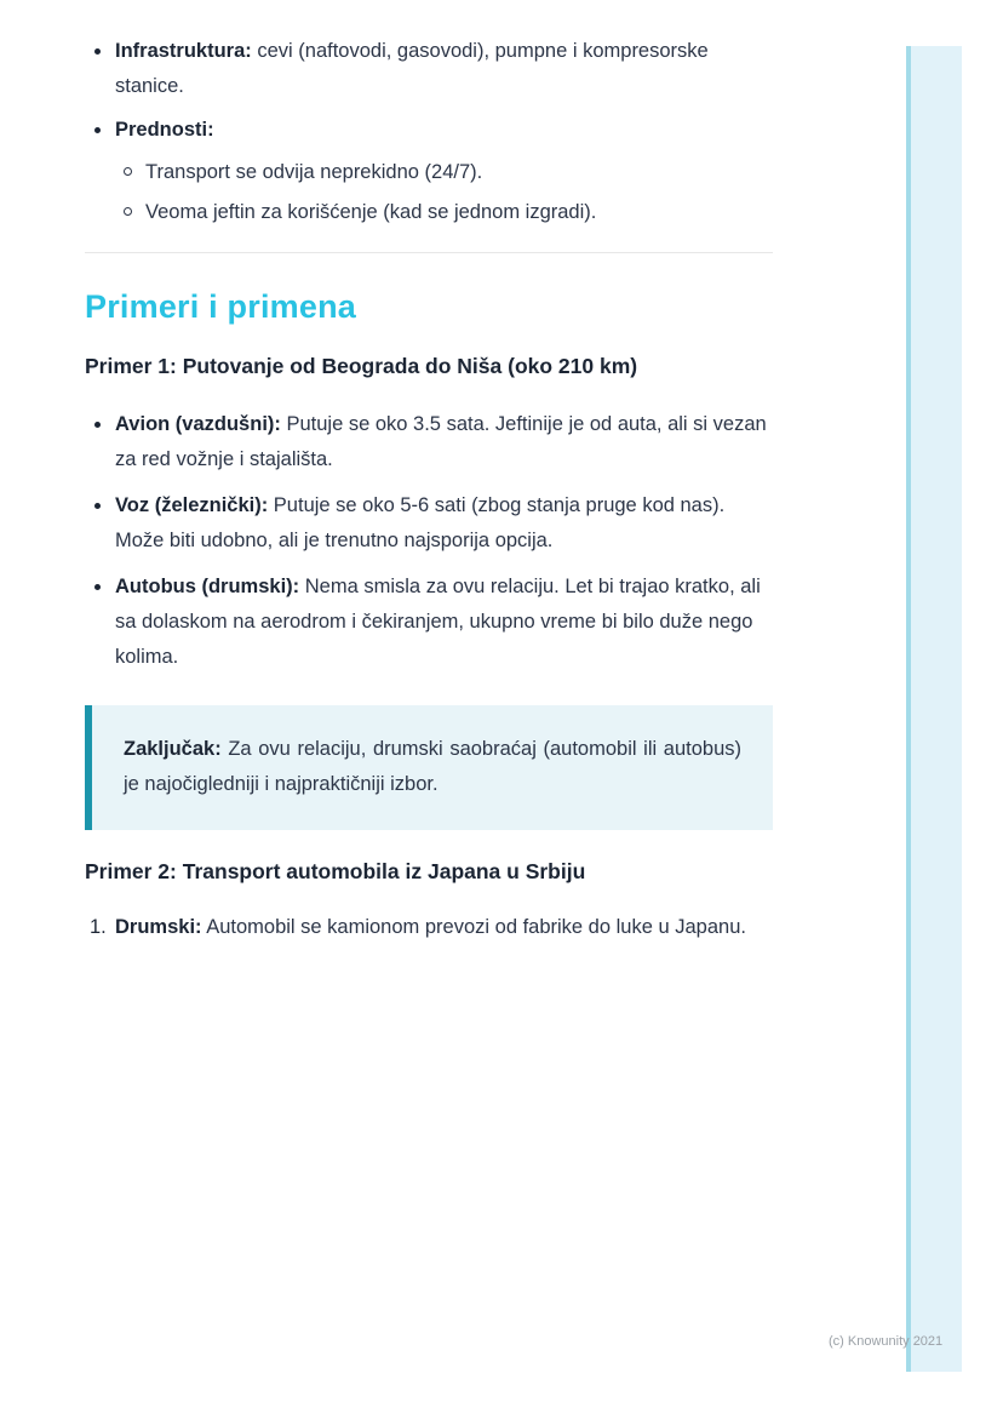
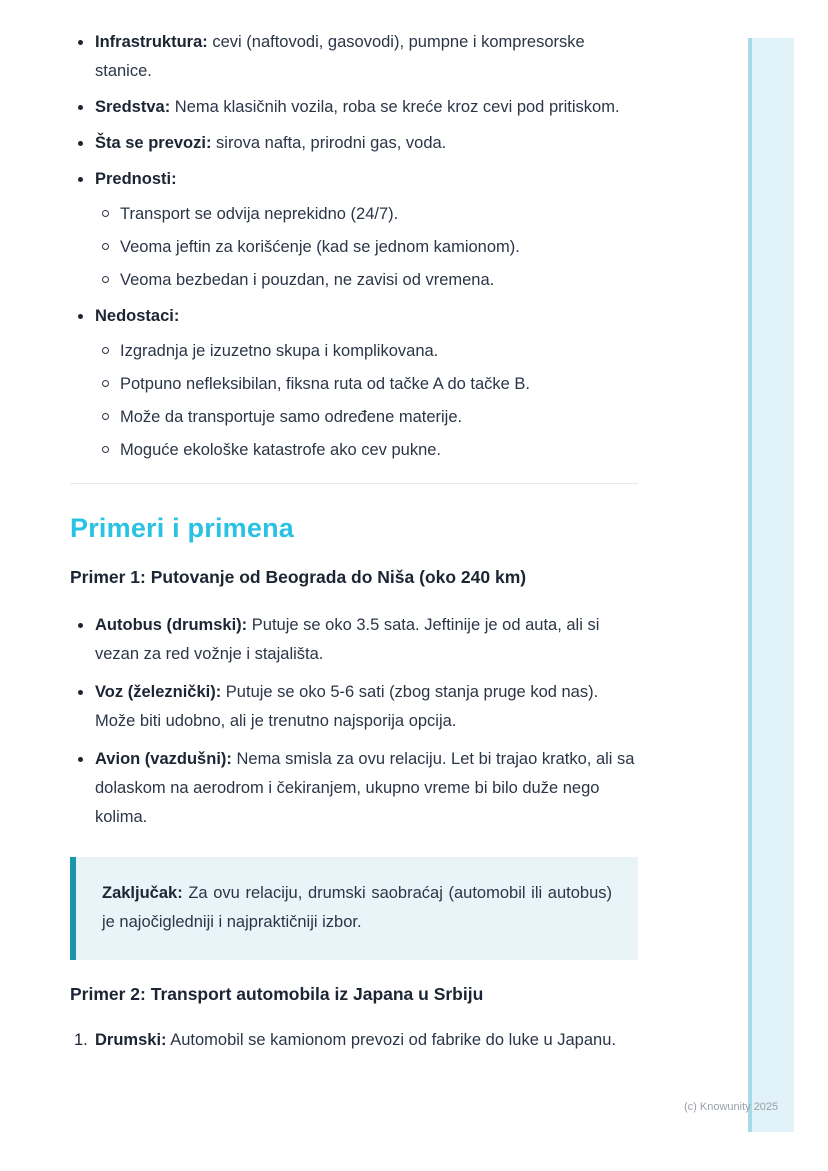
  Infrastruktura: cevi (naftovodi, gasovodi), pumpne i kompresorske stanice.
+ Sredstva: Nema klasičnih vozila, roba se kreće kroz cevi pod pritiskom.
+ Šta se prevozi: sirova nafta, prirodni gas, voda.
  Prednosti:
  Transport se odvija neprekidno (24/7).
- Veoma jeftin za korišćenje (kad se jednom izgradi).
+ Veoma jeftin za korišćenje (kad se jednom kamionom).
+ Veoma bezbedan i pouzdan, ne zavisi od vremena.
+ Nedostaci:
+ Izgradnja je izuzetno skupa i komplikovana.
+ Potpuno nefleksibilan, fiksna ruta od tačke A do tačke B.
+ Može da transportuje samo određene materije.
+ Moguće ekološke katastrofe ako cev pukne.
  Primeri i primena
- Primer 1: Putovanje od Beograda do Niša (oko 210 km)
+ Primer 1: Putovanje od Beograda do Niša (oko 240 km)
- Avion (vazdušni): Putuje se oko 3.5 sata. Jeftinije je od auta, ali si vezan za red vožnje i stajališta.
+ Autobus (drumski): Putuje se oko 3.5 sata. Jeftinije je od auta, ali si vezan za red vožnje i stajališta.
  Voz (železnički): Putuje se oko 5-6 sati (zbog stanja pruge kod nas). Može biti udobno, ali je trenutno najsporija opcija.
- Autobus (drumski): Nema smisla za ovu relaciju. Let bi trajao kratko, ali sa dolaskom na aerodrom i čekiranjem, ukupno vreme bi bilo duže nego kolima.
+ Avion (vazdušni): Nema smisla za ovu relaciju. Let bi trajao kratko, ali sa dolaskom na aerodrom i čekiranjem, ukupno vreme bi bilo duže nego kolima.
  Zaključak: Za ovu relaciju, drumski saobraćaj (automobil ili autobus) je najočigledniji i najpraktičniji izbor.
  Primer 2: Transport automobila iz Japana u Srbiju
  1.
  Drumski: Automobil se kamionom prevozi od fabrike do luke u Japanu.
- (c) Knowunity 2021
+ (c) Knowunity 2025
